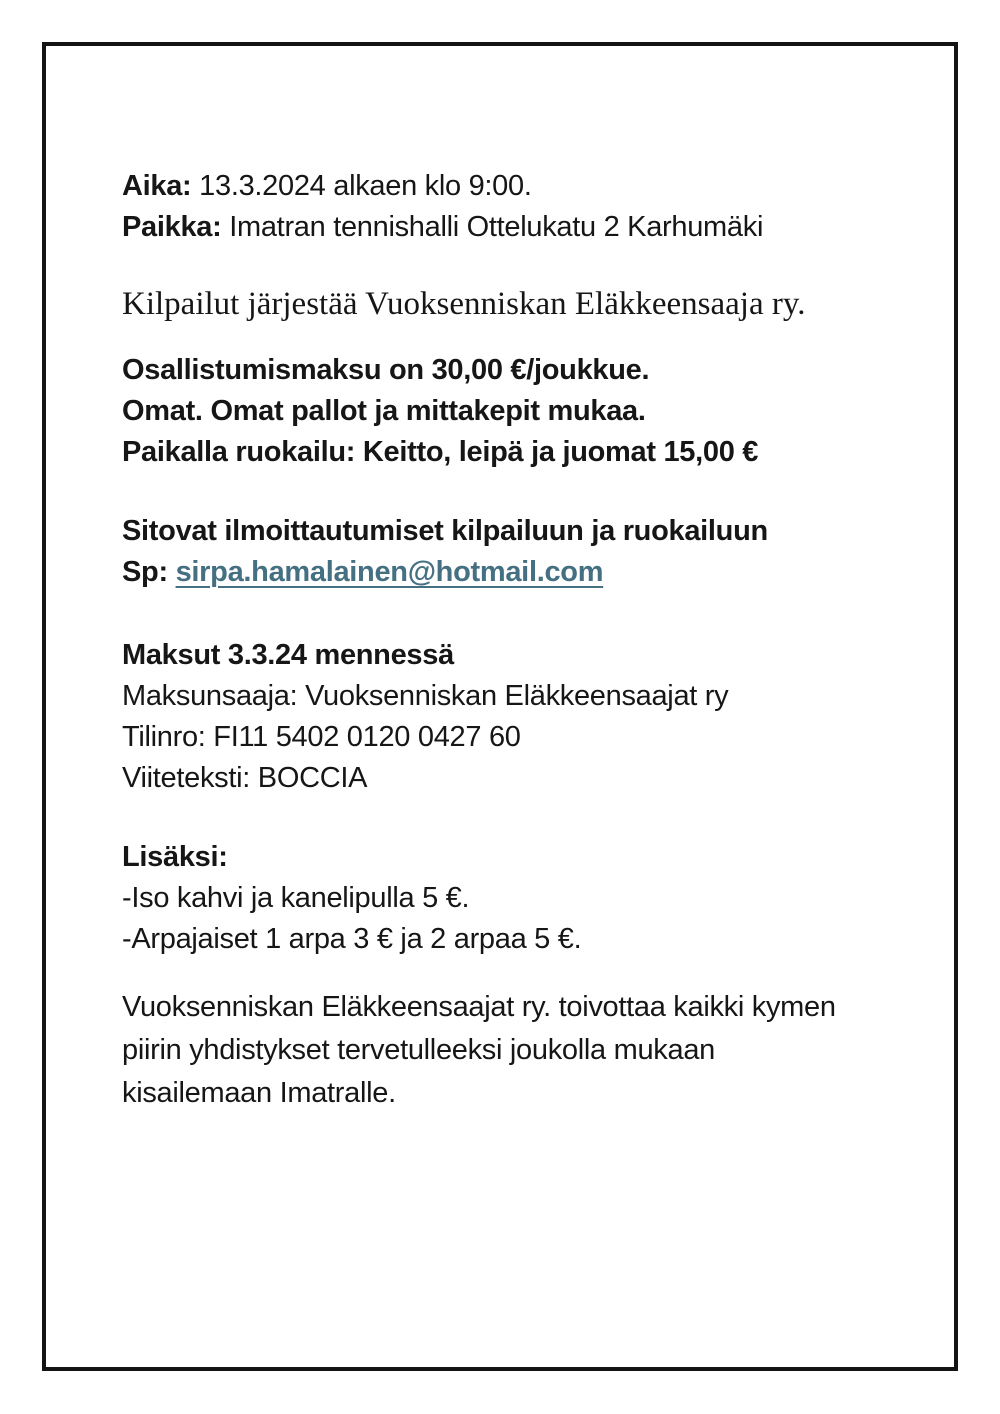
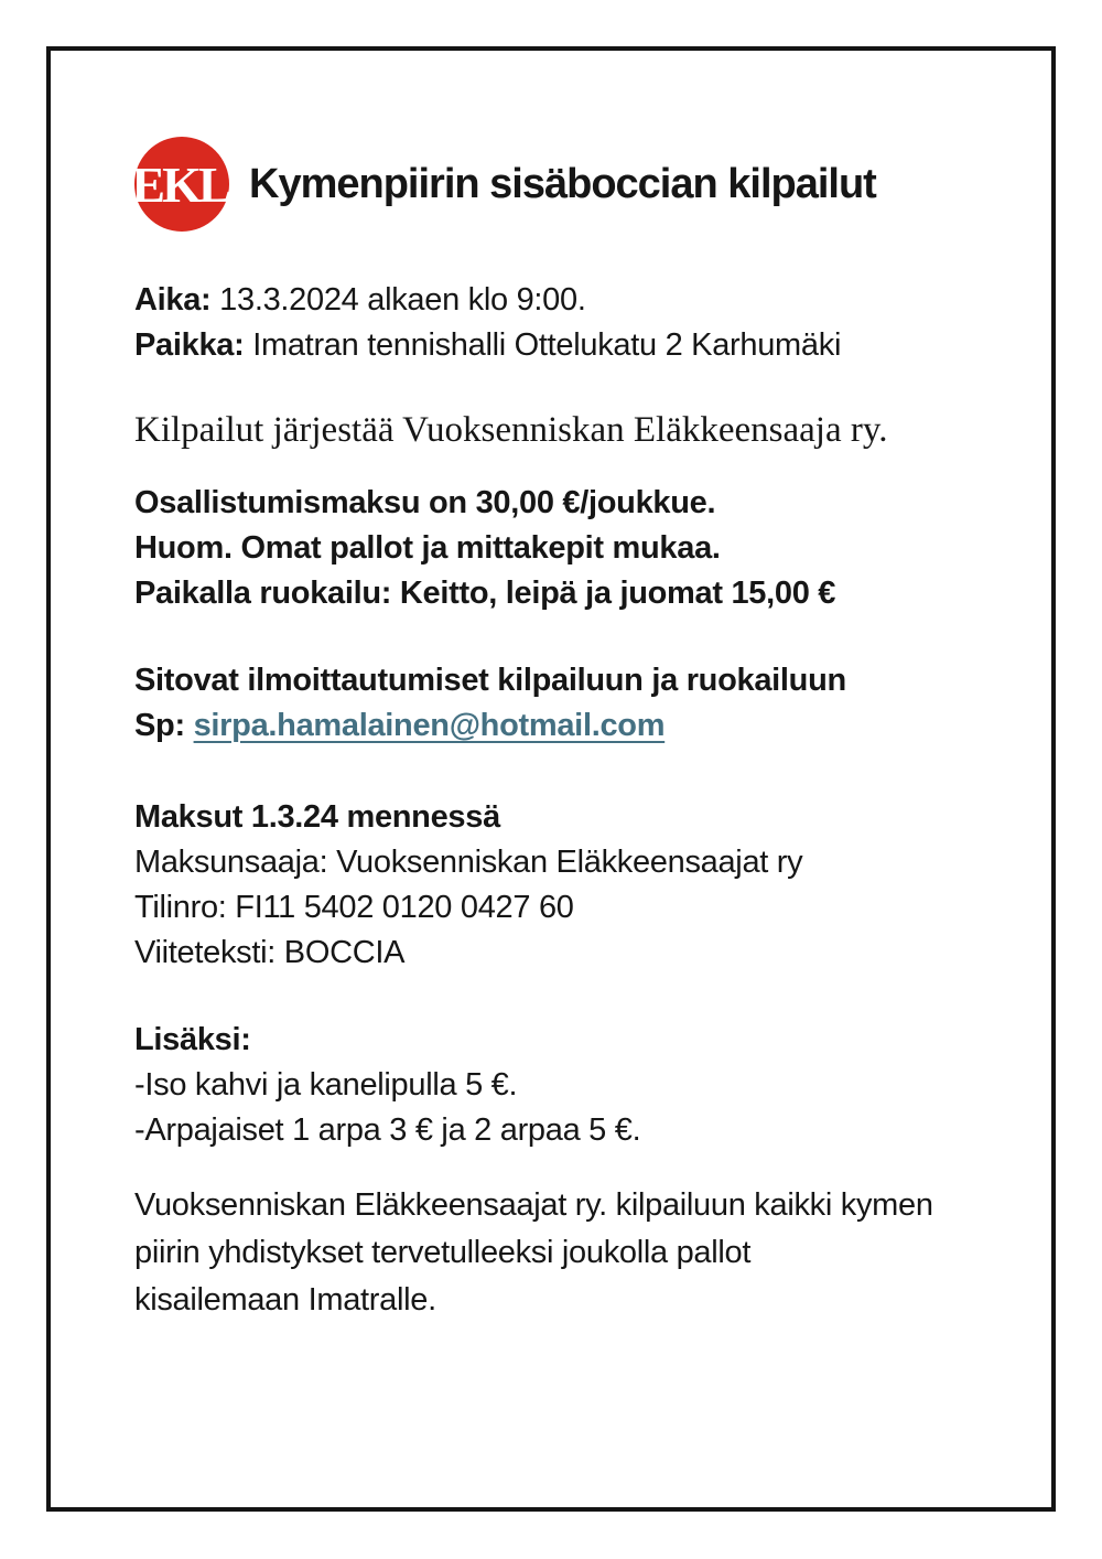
+ EKL
+ Kymenpiirin sisäboccian kilpailut
  Aika: 13.3.2024 alkaen klo 9:00.
  Paikka: Imatran tennishalli Ottelukatu 2 Karhumäki
  Kilpailut järjestää Vuoksenniskan Eläkkeensaaja ry.
  Osallistumismaksu on 30,00 €/joukkue.
- Omat. Omat pallot ja mittakepit mukaa.
+ Huom. Omat pallot ja mittakepit mukaa.
  Paikalla ruokailu: Keitto, leipä ja juomat 15,00 €
  Sitovat ilmoittautumiset kilpailuun ja ruokailuun
  Sp: sirpa.hamalainen@hotmail.com
- Maksut 3.3.24 mennessä
+ Maksut 1.3.24 mennessä
  Maksunsaaja: Vuoksenniskan Eläkkeensaajat ry
  Tilinro: FI11 5402 0120 0427 60
  Viiteteksti: BOCCIA
  Lisäksi:
  -Iso kahvi ja kanelipulla 5 €.
  -Arpajaiset 1 arpa 3 € ja 2 arpaa 5 €.
- Vuoksenniskan Eläkkeensaajat ry. toivottaa kaikki kymen
+ Vuoksenniskan Eläkkeensaajat ry. kilpailuun kaikki kymen
- piirin yhdistykset tervetulleeksi joukolla mukaan
+ piirin yhdistykset tervetulleeksi joukolla pallot
  kisailemaan Imatralle.
